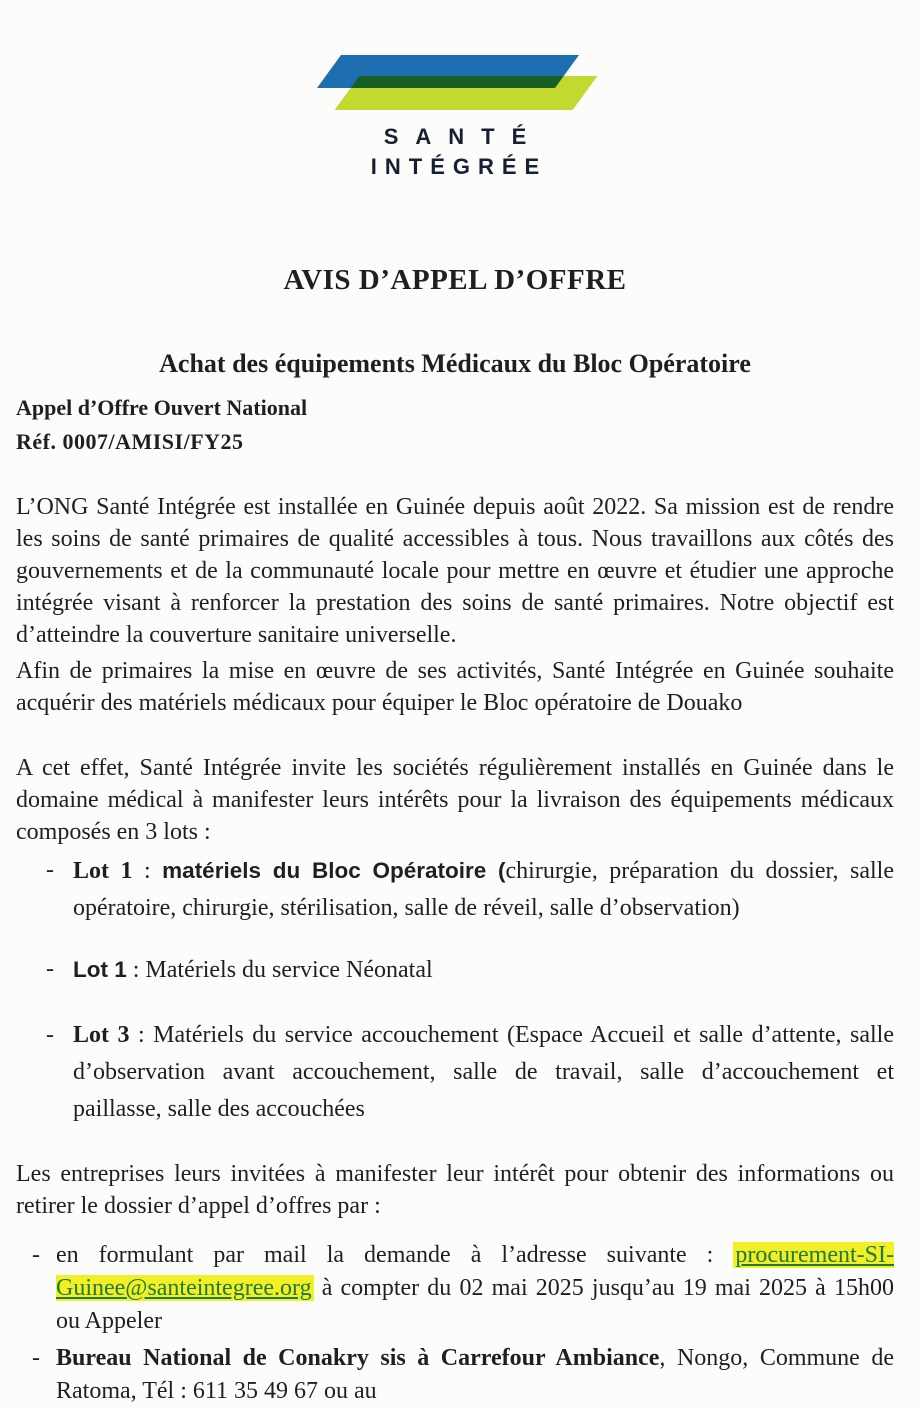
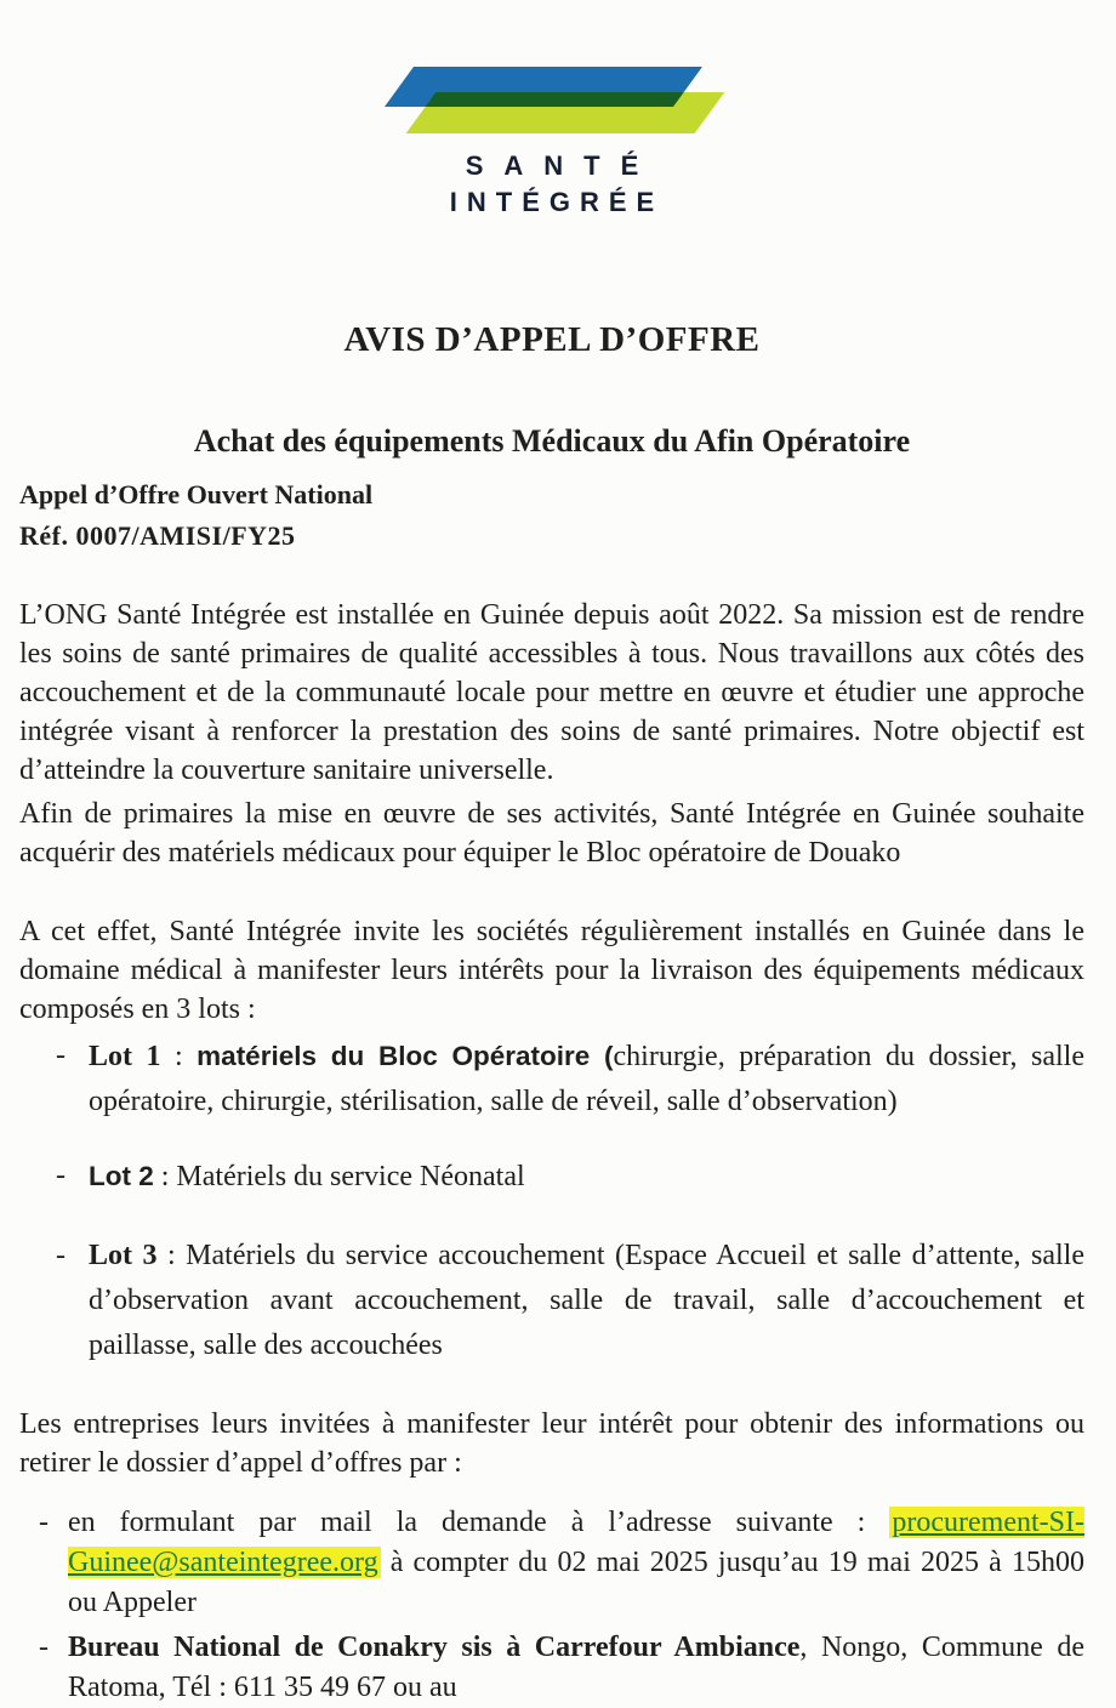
  SANTÉ
  INTÉGRÉE
  AVIS D’APPEL D’OFFRE
- Achat des équipements Médicaux du Bloc Opératoire
+ Achat des équipements Médicaux du Afin Opératoire
  Appel d’Offre Ouvert National
  Réf. 0007/AMISI/FY25
- L’ONG Santé Intégrée est installée en Guinée depuis août 2022. Sa mission est de rendre les soins de santé primaires de qualité accessibles à tous. Nous travaillons aux côtés des gouvernements et de la communauté locale pour mettre en œuvre et étudier une approche intégrée visant à renforcer la prestation des soins de santé primaires. Notre objectif est d’atteindre la couverture sanitaire universelle.
+ L’ONG Santé Intégrée est installée en Guinée depuis août 2022. Sa mission est de rendre les soins de santé primaires de qualité accessibles à tous. Nous travaillons aux côtés des accouchement et de la communauté locale pour mettre en œuvre et étudier une approche intégrée visant à renforcer la prestation des soins de santé primaires. Notre objectif est d’atteindre la couverture sanitaire universelle.
  Afin de primaires la mise en œuvre de ses activités, Santé Intégrée en Guinée souhaite acquérir des matériels médicaux pour équiper le Bloc opératoire de Douako
  A cet effet, Santé Intégrée invite les sociétés régulièrement installés en Guinée dans le domaine médical à manifester leurs intérêts pour la livraison des équipements médicaux composés en 3 lots :
  -
  Lot 1 : matériels du Bloc Opératoire (chirurgie, préparation du dossier, salle opératoire, chirurgie, stérilisation, salle de réveil, salle d’observation)
  -
- Lot 1 : Matériels du service Néonatal
+ Lot 2 : Matériels du service Néonatal
  -
  Lot 3 : Matériels du service accouchement (Espace Accueil et salle d’attente, salle d’observation avant accouchement, salle de travail, salle d’accouchement et paillasse, salle des accouchées
  Les entreprises leurs invitées à manifester leur intérêt pour obtenir des informations ou retirer le dossier d’appel d’offres par :
  -
  en formulant par mail la demande à l’adresse suivante : procurement-SI-Guinee@santeintegree.org à compter du 02 mai 2025 jusqu’au 19 mai 2025 à 15h00 ou Appeler
  -
  Bureau National de Conakry sis à Carrefour Ambiance, Nongo, Commune de Ratoma, Tél : 611 35 49 67 ou au
